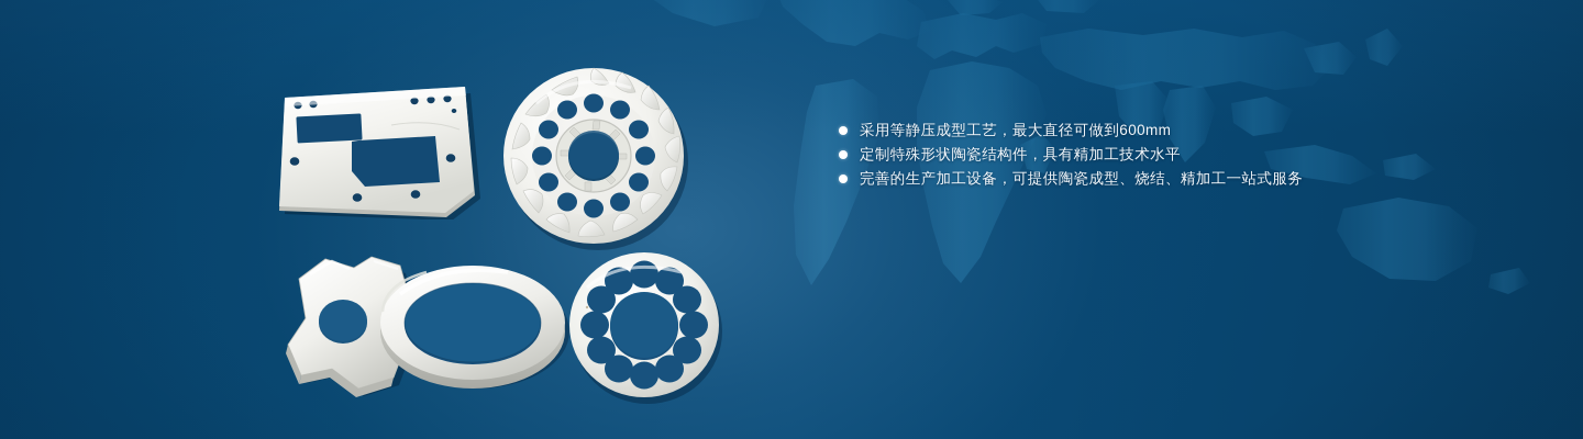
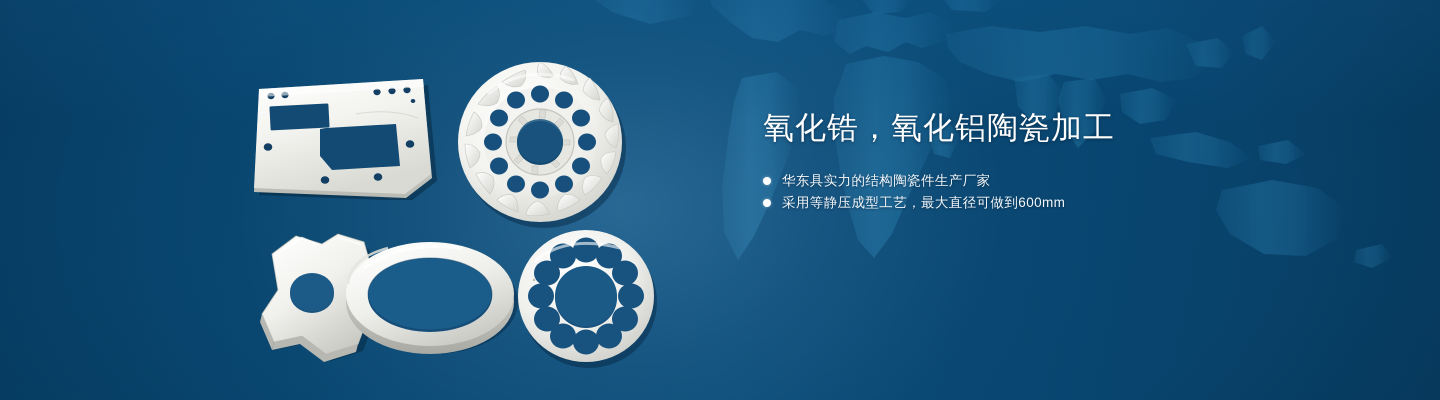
+ 氧化锆，氧化铝陶瓷加工
+ 华东具实力的结构陶瓷件生产厂家
  采用等静压成型工艺，最大直径可做到600mm
- 定制特殊形状陶瓷结构件，具有精加工技术水平
- 完善的生产加工设备，可提供陶瓷成型、烧结、精加工一站式服务
